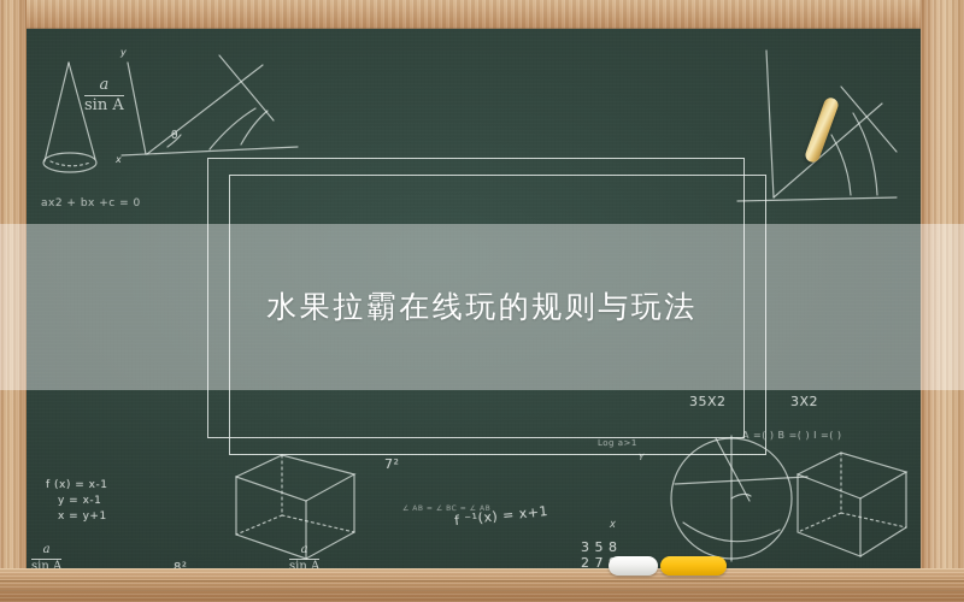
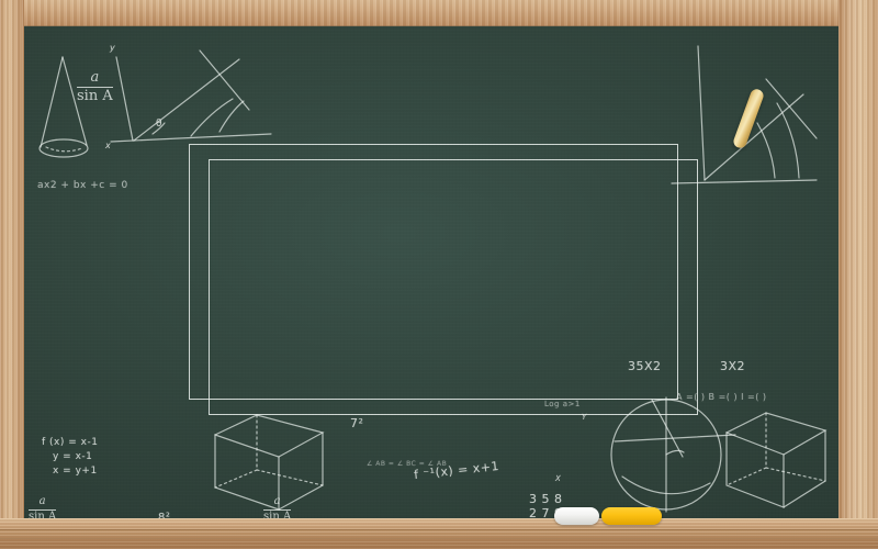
- 水果拉霸在线玩的规则与玩法
